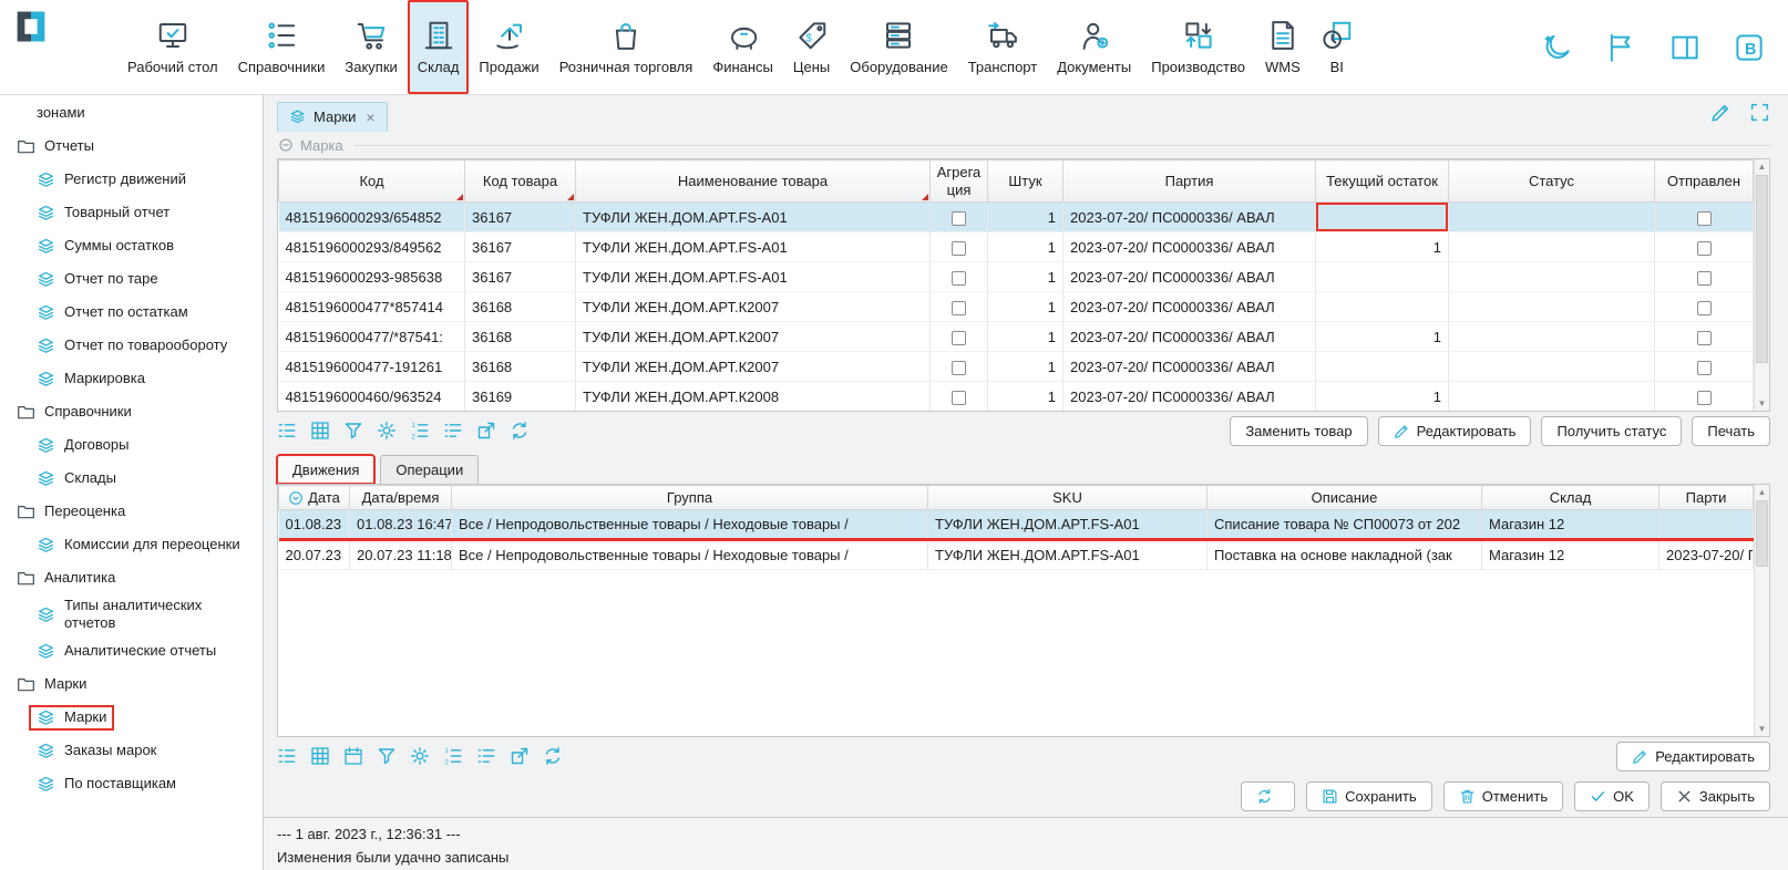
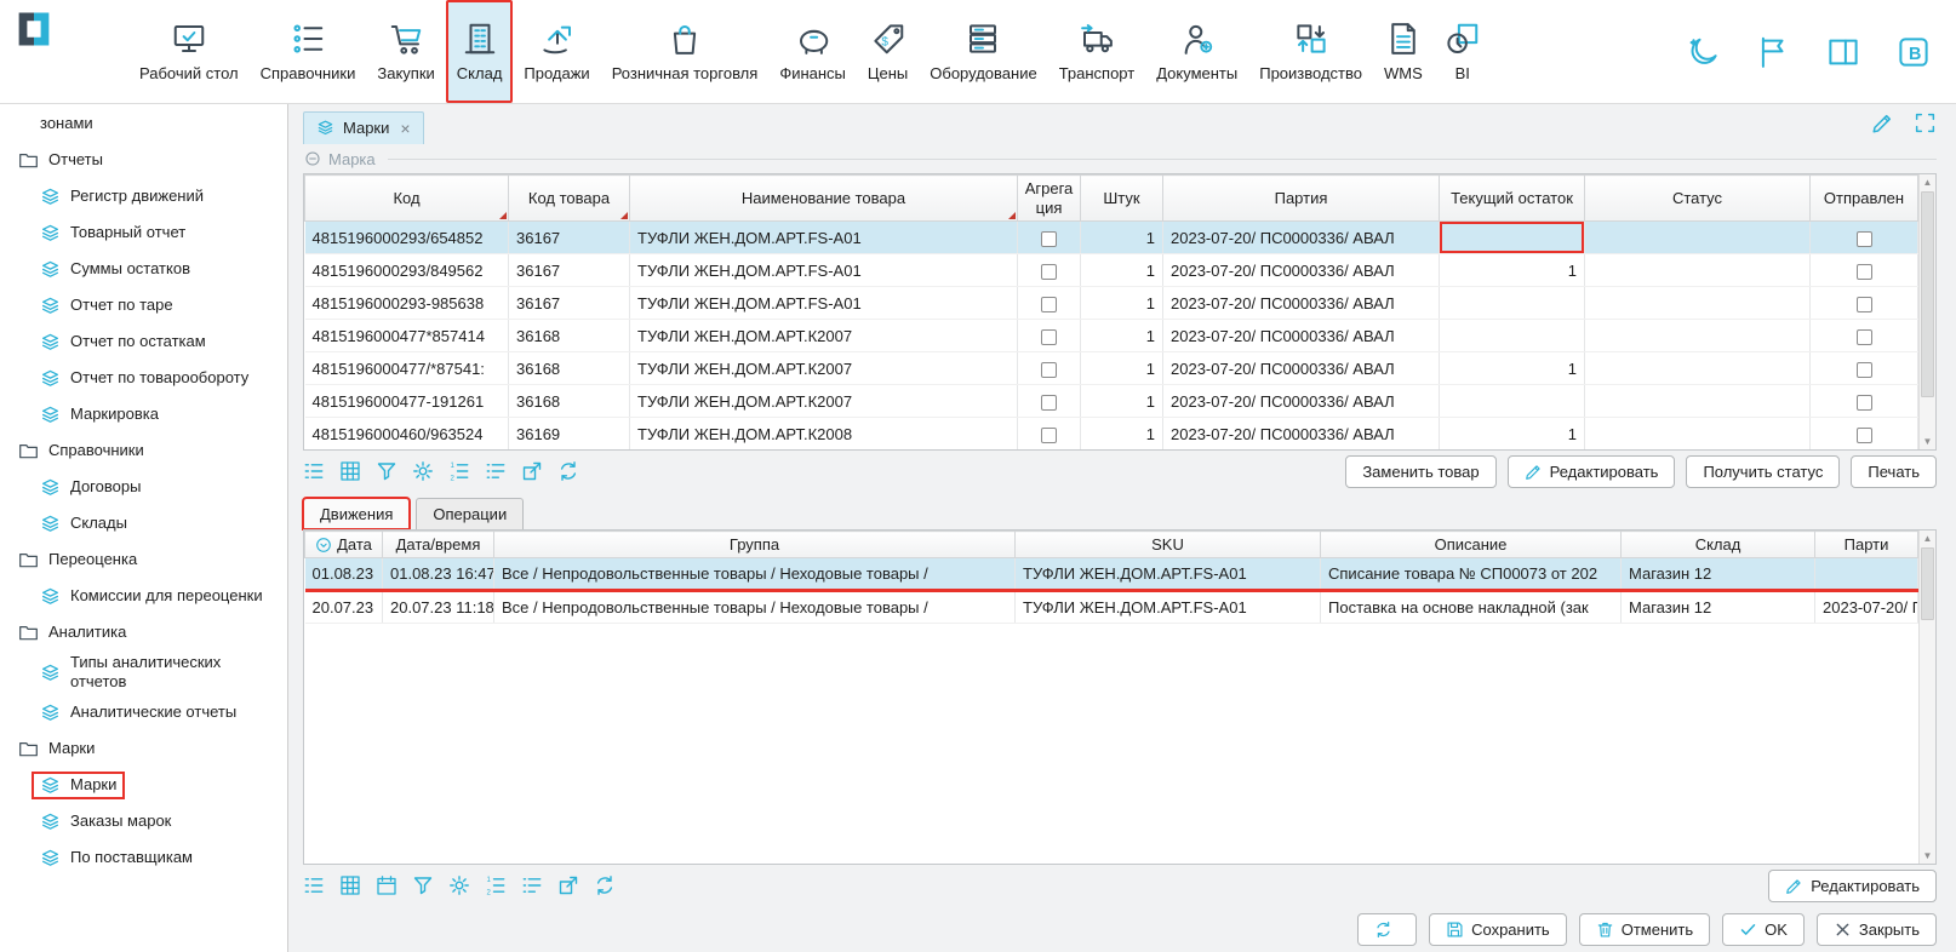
  Рабочий стол
  Справочники
  Закупки
  Склад
  Продажи
  Розничная торговля
  Финансы
  $
  Цены
  Оборудование
  Транспорт
  Документы
  Производство
  WMS
  BI
  B
  зонами
  Отчеты
  Регистр движений
  Товарный отчет
  Суммы остатков
  Отчет по таре
  Отчет по остаткам
  Отчет по товарообороту
  Маркировка
  Справочники
  Договоры
  Склады
  Переоценка
  Комиссии для переоценки
  Аналитика
  Типы аналитических отчетов
  Аналитические отчеты
  Марки
  Марки
  Заказы марок
  По поставщикам
  Марки
  ×
  Марка
  	Код	Код товара	Наименование товара	Агрегация	Штук	Партия	Текущий остаток	Статус	Отправлен
  4815196000293/654852	36167	ТУФЛИ ЖЕН.ДОМ.АРТ.FS-A01		1	2023-07-20/ ПС0000336/ АВАЛ
  4815196000293/849562	36167	ТУФЛИ ЖЕН.ДОМ.АРТ.FS-A01		1	2023-07-20/ ПС0000336/ АВАЛ	1
  4815196000293-985638	36167	ТУФЛИ ЖЕН.ДОМ.АРТ.FS-A01		1	2023-07-20/ ПС0000336/ АВАЛ
  4815196000477*857414	36168	ТУФЛИ ЖЕН.ДОМ.АРТ.К2007		1	2023-07-20/ ПС0000336/ АВАЛ
  4815196000477/*87541:	36168	ТУФЛИ ЖЕН.ДОМ.АРТ.К2007		1	2023-07-20/ ПС0000336/ АВАЛ	1
  4815196000477-191261	36168	ТУФЛИ ЖЕН.ДОМ.АРТ.К2007		1	2023-07-20/ ПС0000336/ АВАЛ
  4815196000460/963524	36169	ТУФЛИ ЖЕН.ДОМ.АРТ.К2008		1	2023-07-20/ ПС0000336/ АВАЛ	1
  Заменить товар
  Редактировать
  Получить статус
  Печать
  Движения
  Операции
  	Дата	Дата/время	Группа	SKU	Описание	Склад	Парти
  01.08.23	01.08.23 16:47	Все / Непродовольственные товары / Неходовые товары /	ТУФЛИ ЖЕН.ДОМ.АРТ.FS-A01	Списание товара № СП00073 от 202	Магазин 12
  20.07.23	20.07.23 11:18	Все / Непродовольственные товары / Неходовые товары /	ТУФЛИ ЖЕН.ДОМ.АРТ.FS-A01	Поставка на основе накладной (зак	Магазин 12	2023-07-20/
  Редактировать
  Сохранить
  Отменить
  OK
  Закрыть
- --- 1 авг. 2023 г., 12:36:31 ---
- Изменения были удачно записаны
